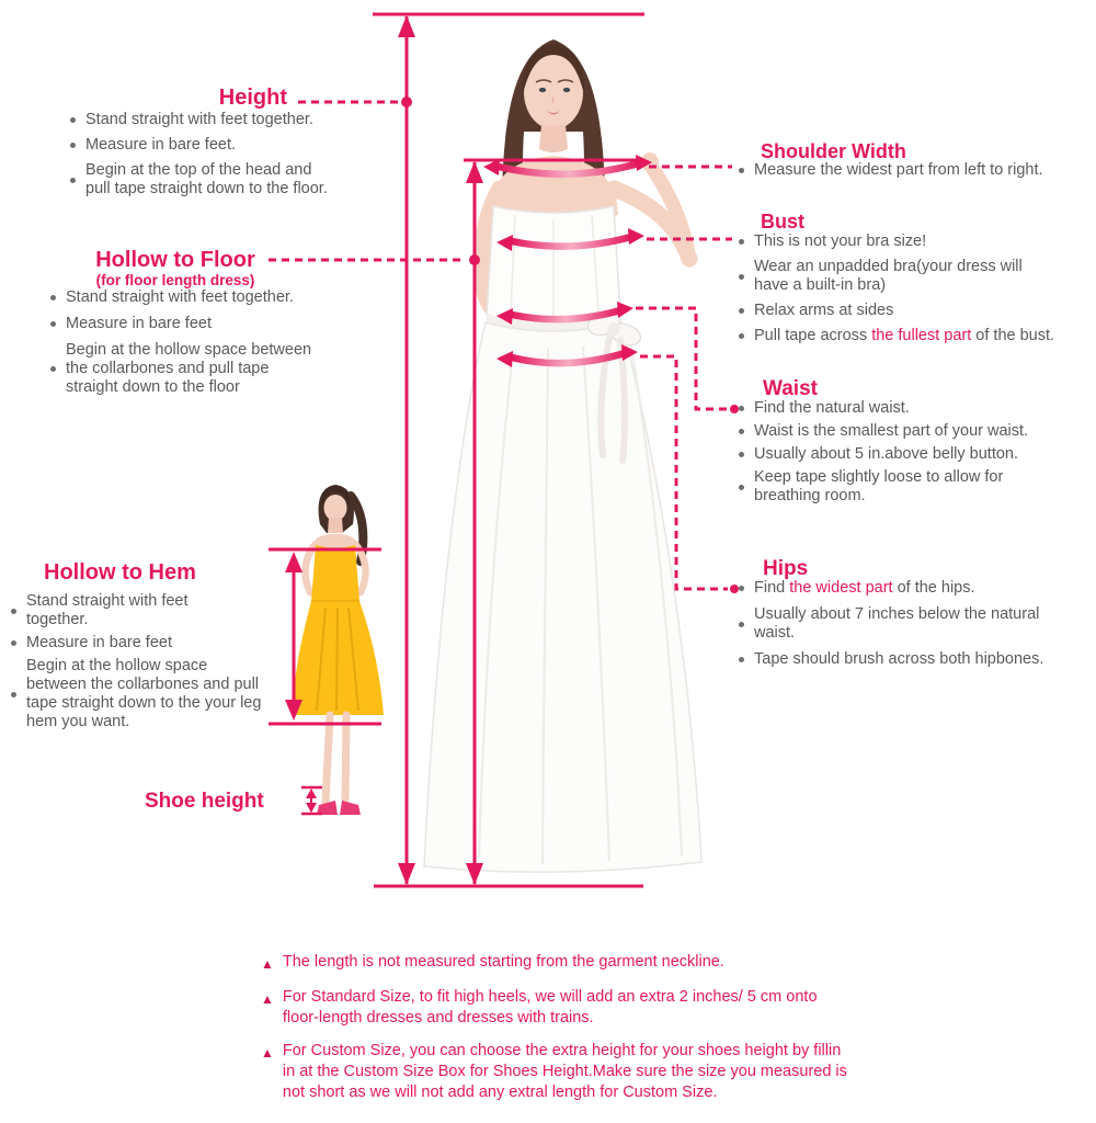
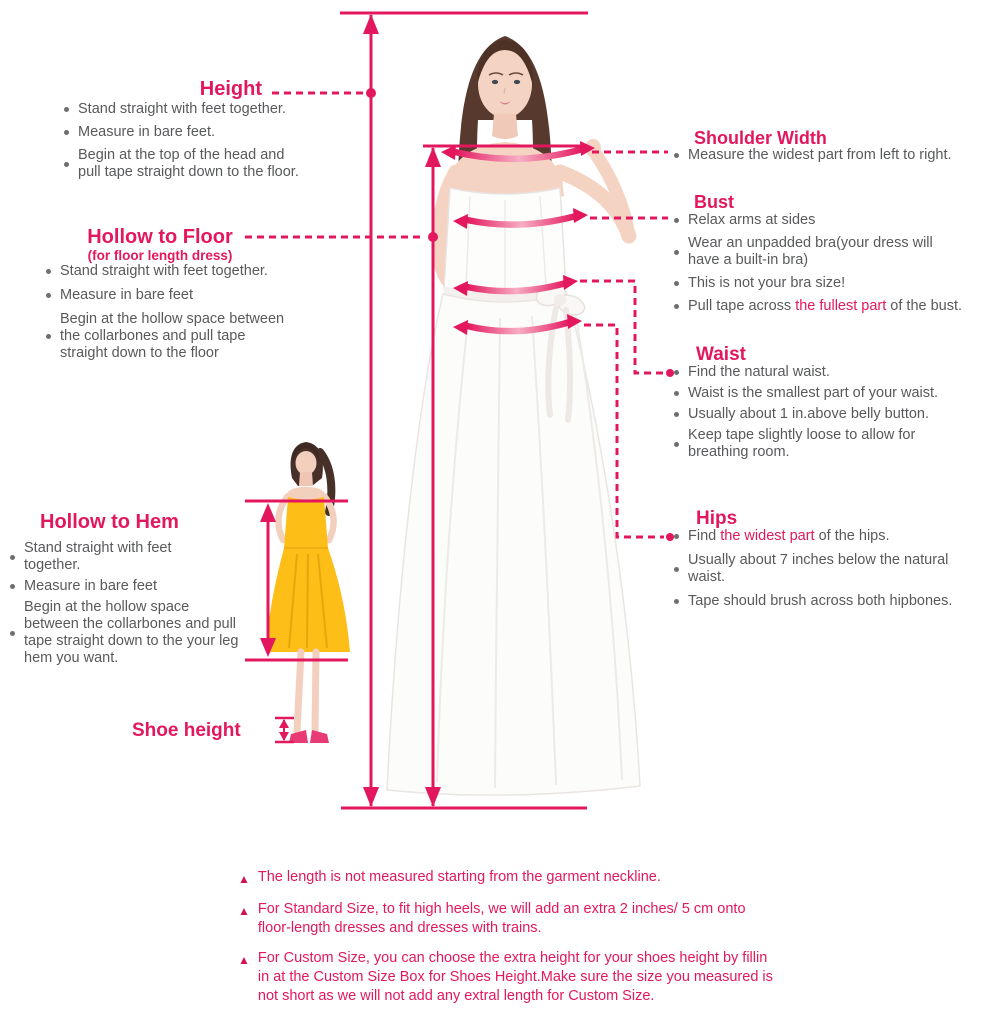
  Height
  Stand straight with feet together.
  Measure in bare feet.
  Begin at the top of the head and
  pull tape straight down to the floor.
  Hollow to Floor
  (for floor length dress)
  Stand straight with feet together.
  Measure in bare feet
  Begin at the hollow space between
  the collarbones and pull tape
  straight down to the floor
  Hollow to Hem
  Stand straight with feet
  together.
  Measure in bare feet
  Begin at the hollow space
  between the collarbones and pull
  tape straight down to the your leg
  hem you want.
  Shoe height
  Shoulder Width
  Measure the widest part from left to right.
  Bust
- This is not your bra size!
+ Relax arms at sides
  Wear an unpadded bra(your dress will
  have a built-in bra)
- Relax arms at sides
+ This is not your bra size!
  Pull tape across the fullest part of the bust.
  Waist
  Find the natural waist.
  Waist is the smallest part of your waist.
- Usually about 5 in.above belly button.
+ Usually about 1 in.above belly button.
  Keep tape slightly loose to allow for
  breathing room.
  Hips
  Find the widest part of the hips.
  Usually about 7 inches below the natural
  waist.
  Tape should brush across both hipbones.
  ▲
  The length is not measured starting from the garment neckline.
  ▲
  For Standard Size, to fit high heels, we will add an extra 2 inches/ 5 cm onto
  floor-length dresses and dresses with trains.
  ▲
  For Custom Size, you can choose the extra height for your shoes height by fillin
  in at the Custom Size Box for Shoes Height.Make sure the size you measured is
  not short as we will not add any extral length for Custom Size.
